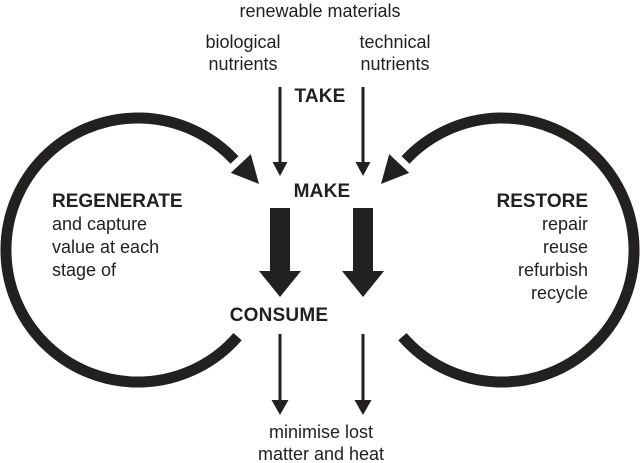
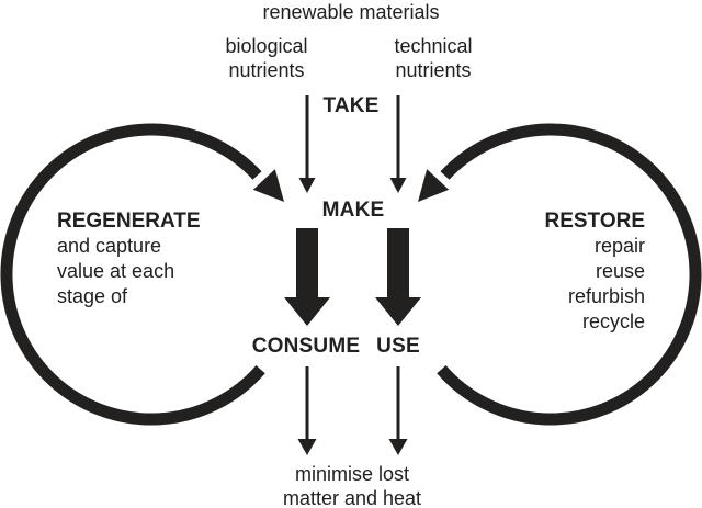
  renewable materials
  biological
  nutrients
  technical
  nutrients
  TAKE
  MAKE
  CONSUME
+ USE
  REGENERATE
  and capture
  value at each
  stage of
  RESTORE
  repair
  reuse
  refurbish
  recycle
  minimise lost
  matter and heat
